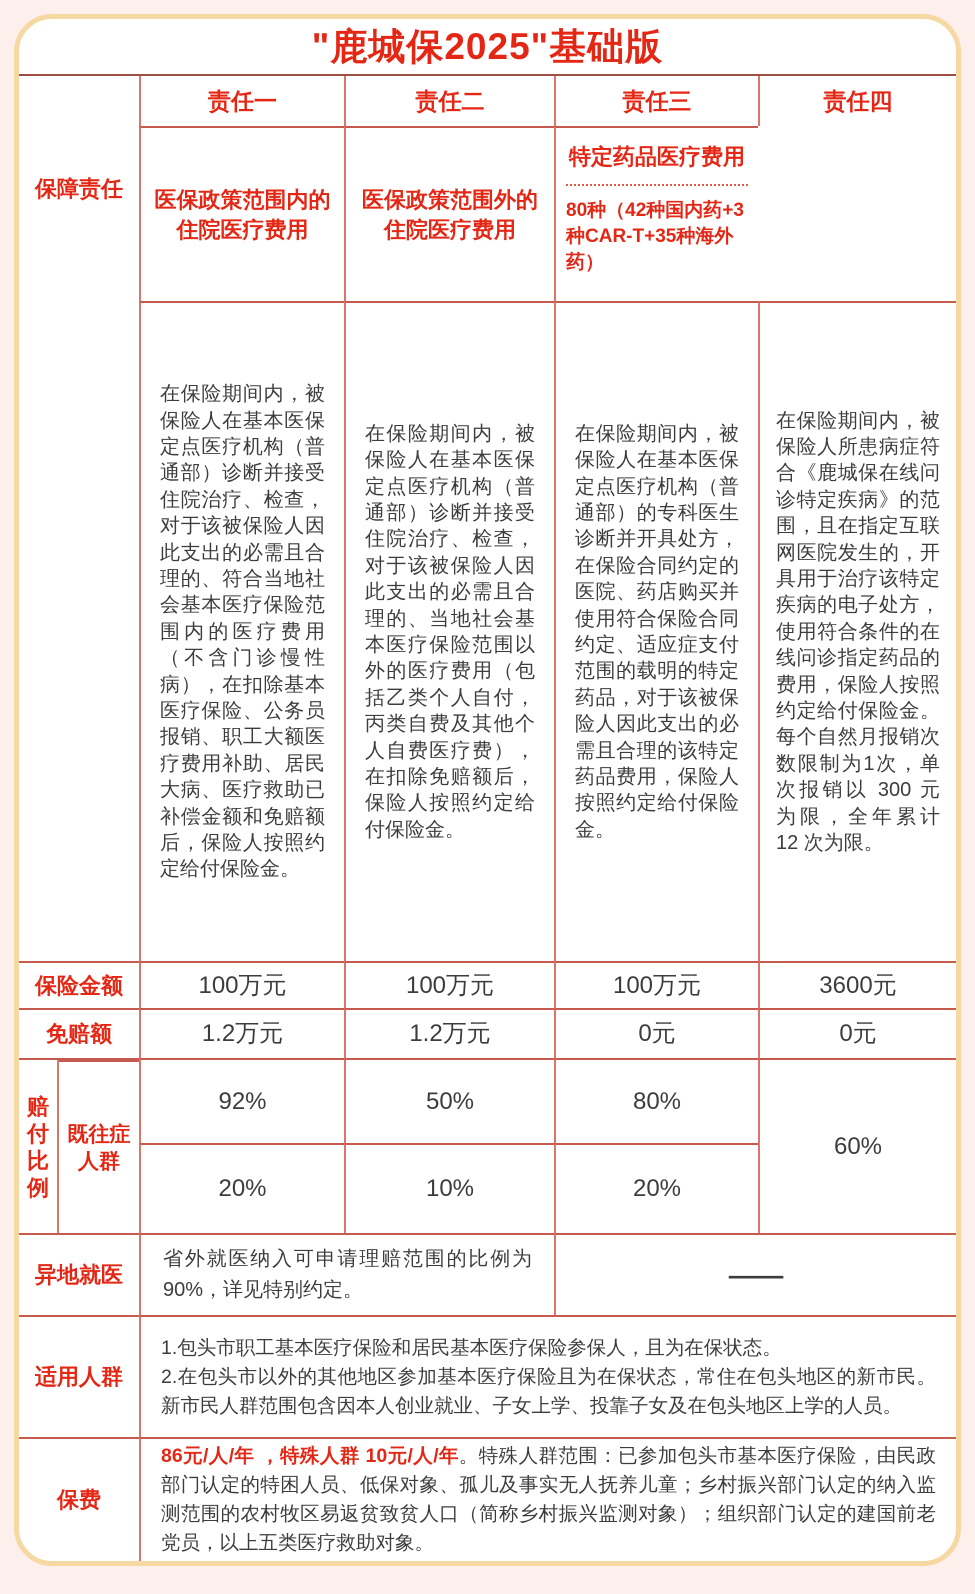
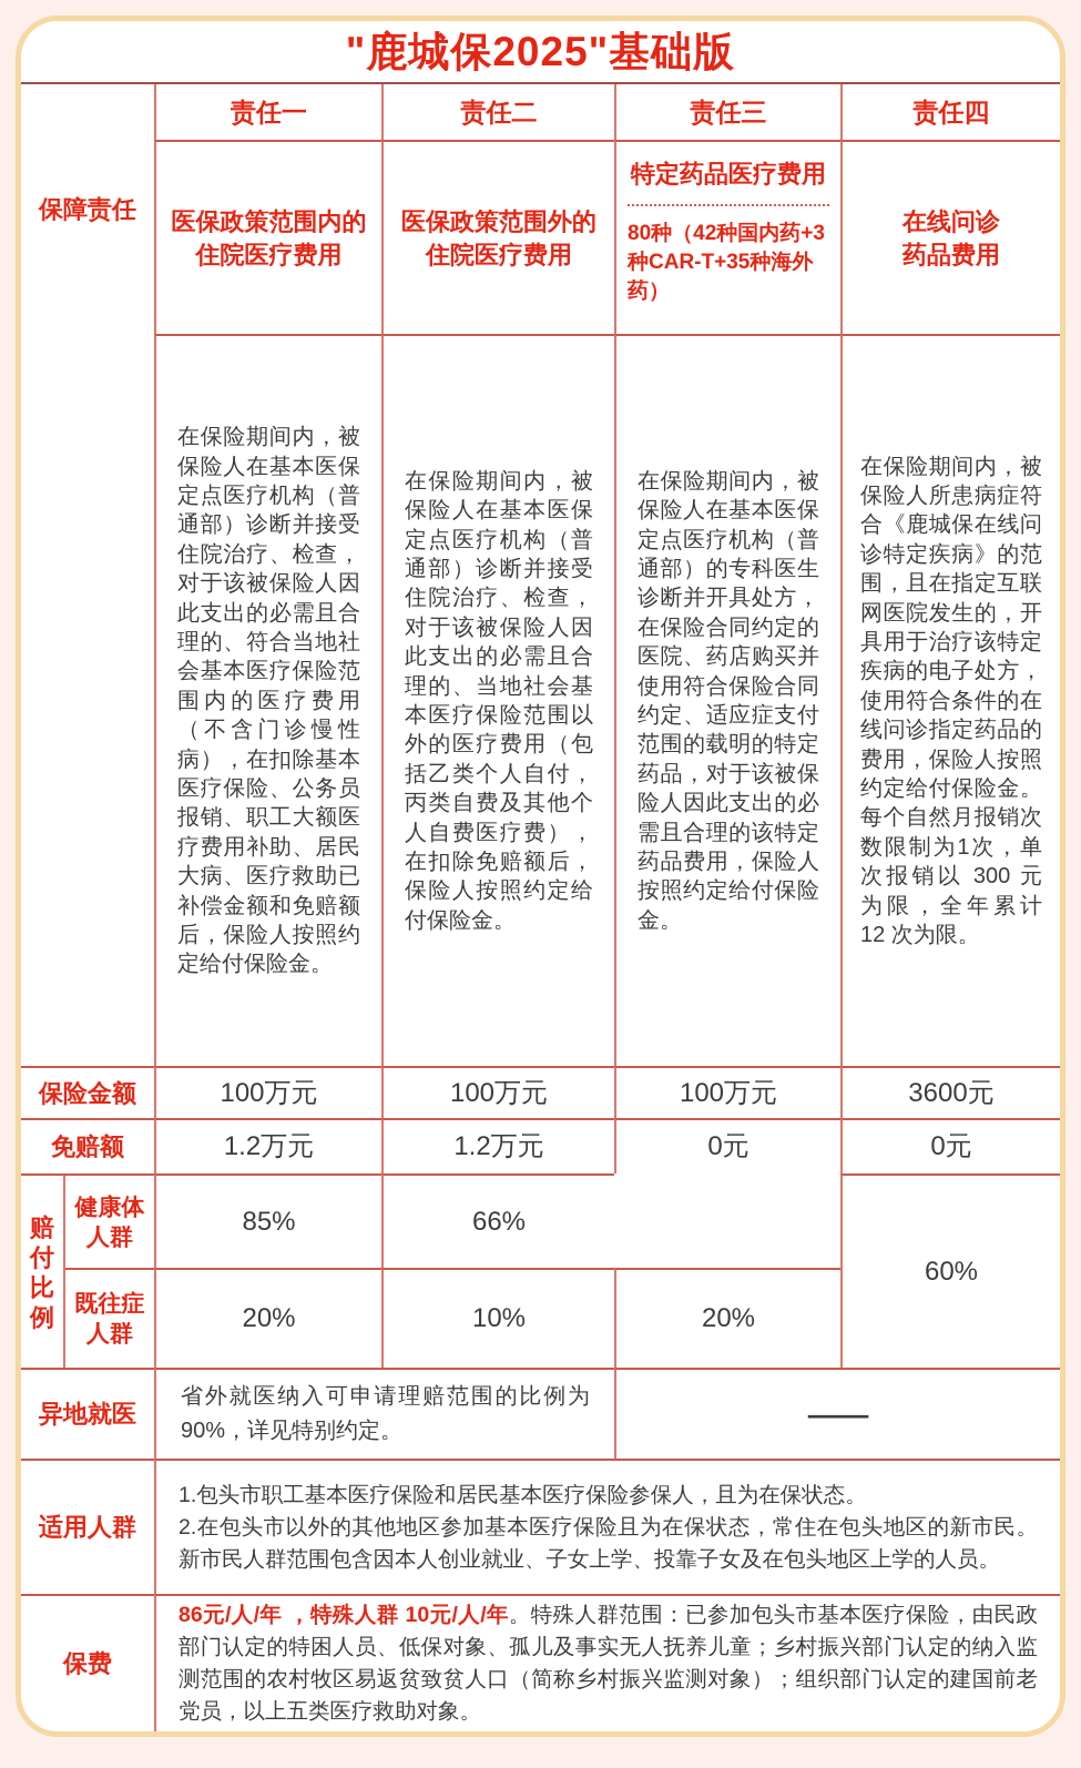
  "鹿城保2025"基础版
  保障责任
  责任一
  责任二
  责任三
  责任四
  医保政策范围内的住院医疗费用
  医保政策范围外的住院医疗费用
  特定药品医疗费用
  80种（42种国内药+3种CAR-T+35种海外药）
+ 在线问诊
+ 药品费用
  在保险期间内，被保险人在基本医保定点医疗机构（普通部）诊断并接受住院治疗、检查，对于该被保险人因此支出的必需且合理的、符合当地社会基本医疗保险范围内的医疗费用（不含门诊慢性病），在扣除基本医疗保险、公务员报销、职工大额医疗费用补助、居民大病、医疗救助已补偿金额和免赔额后，保险人按照约定给付保险金。
  在保险期间内，被保险人在基本医保定点医疗机构（普通部）诊断并接受住院治疗、检查，对于该被保险人因此支出的必需且合理的、当地社会基本医疗保险范围以外的医疗费用（包括乙类个人自付，丙类自费及其他个人自费医疗费），在扣除免赔额后，保险人按照约定给付保险金。
  在保险期间内，被保险人在基本医保定点医疗机构（普通部）的专科医生诊断并开具处方，在保险合同约定的医院、药店购买并使用符合保险合同约定、适应症支付范围的载明的特定药品，对于该被保险人因此支出的必需且合理的该特定药品费用，保险人按照约定给付保险金。
  在保险期间内，被保险人所患病症符合《鹿城保在线问诊特定疾病》的范围，且在指定互联网医院发生的，开具用于治疗该特定疾病的电子处方，使用符合条件的在线问诊指定药品的费用，保险人按照约定给付保险金。每个自然月报销次数限制为1次，单次报销以 300 元为限，全年累计 12 次为限。
  保险金额
  100万元
  100万元
  100万元
  3600元
  免赔额
  1.2万元
  1.2万元
  0元
  0元
  赔付比例
+ 健康体人群
  既往症人群
- 92%
+ 85%
- 50%
+ 66%
- 80%
  60%
  20%
  10%
  20%
  异地就医
  省外就医纳入可申请理赔范围的比例为90%，详见特别约定。
  —
  适用人群
  1.包头市职工基本医疗保险和居民基本医疗保险参保人，且为在保状态。
  2.在包头市以外的其他地区参加基本医疗保险且为在保状态，常住在包头地区的新市民。新市民人群范围包含因本人创业就业、子女上学、投靠子女及在包头地区上学的人员。
  保费
  86元/人/年 ，特殊人群 10元/人/年。特殊人群范围：已参加包头市基本医疗保险，由民政部门认定的特困人员、低保对象、孤儿及事实无人抚养儿童；乡村振兴部门认定的纳入监测范围的农村牧区易返贫致贫人口（简称乡村振兴监测对象）；组织部门认定的建国前老党员，以上五类医疗救助对象。
